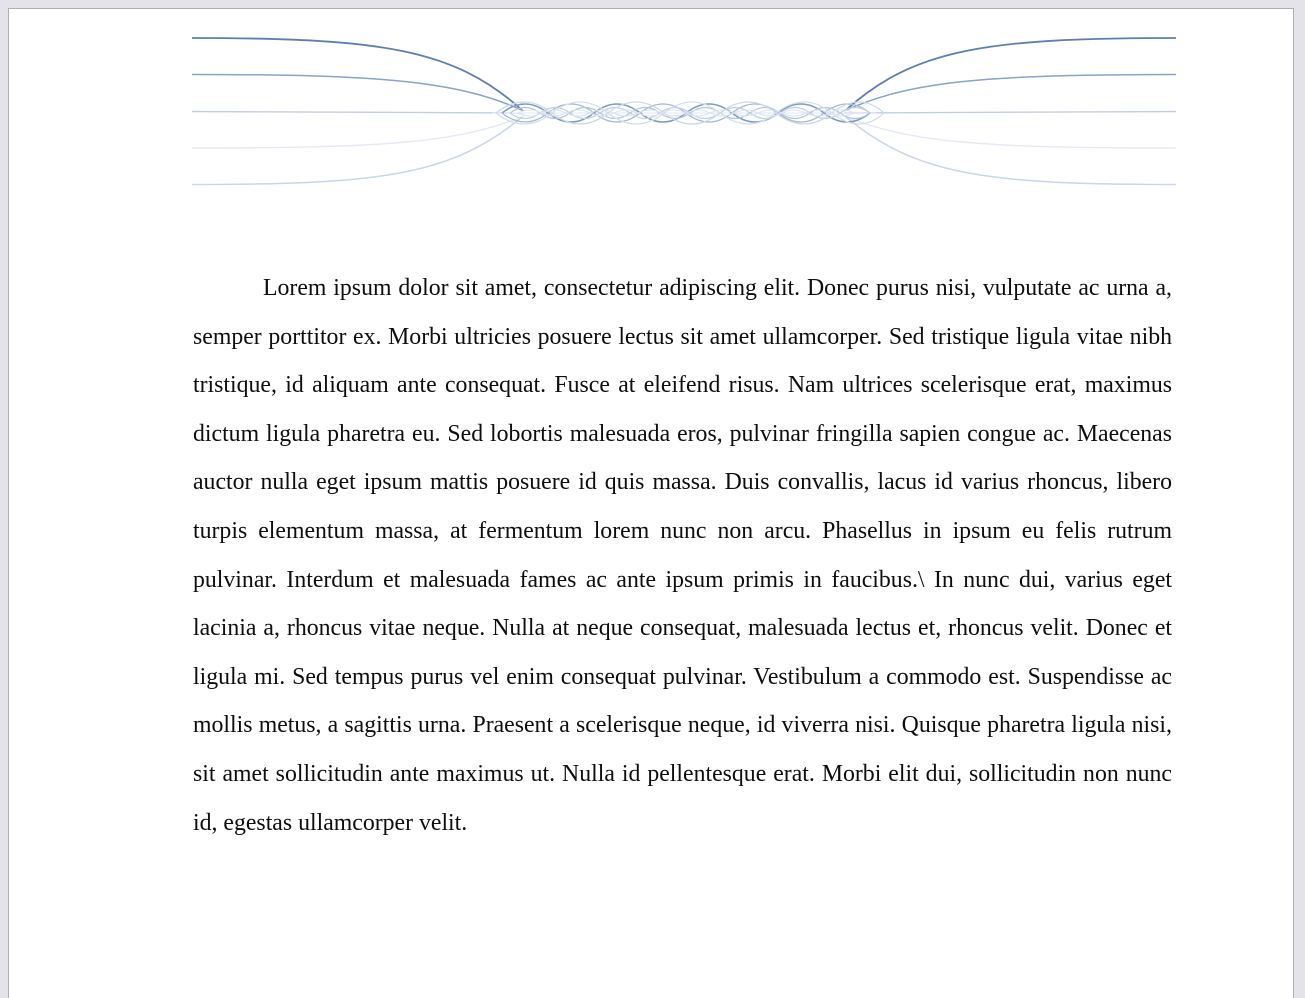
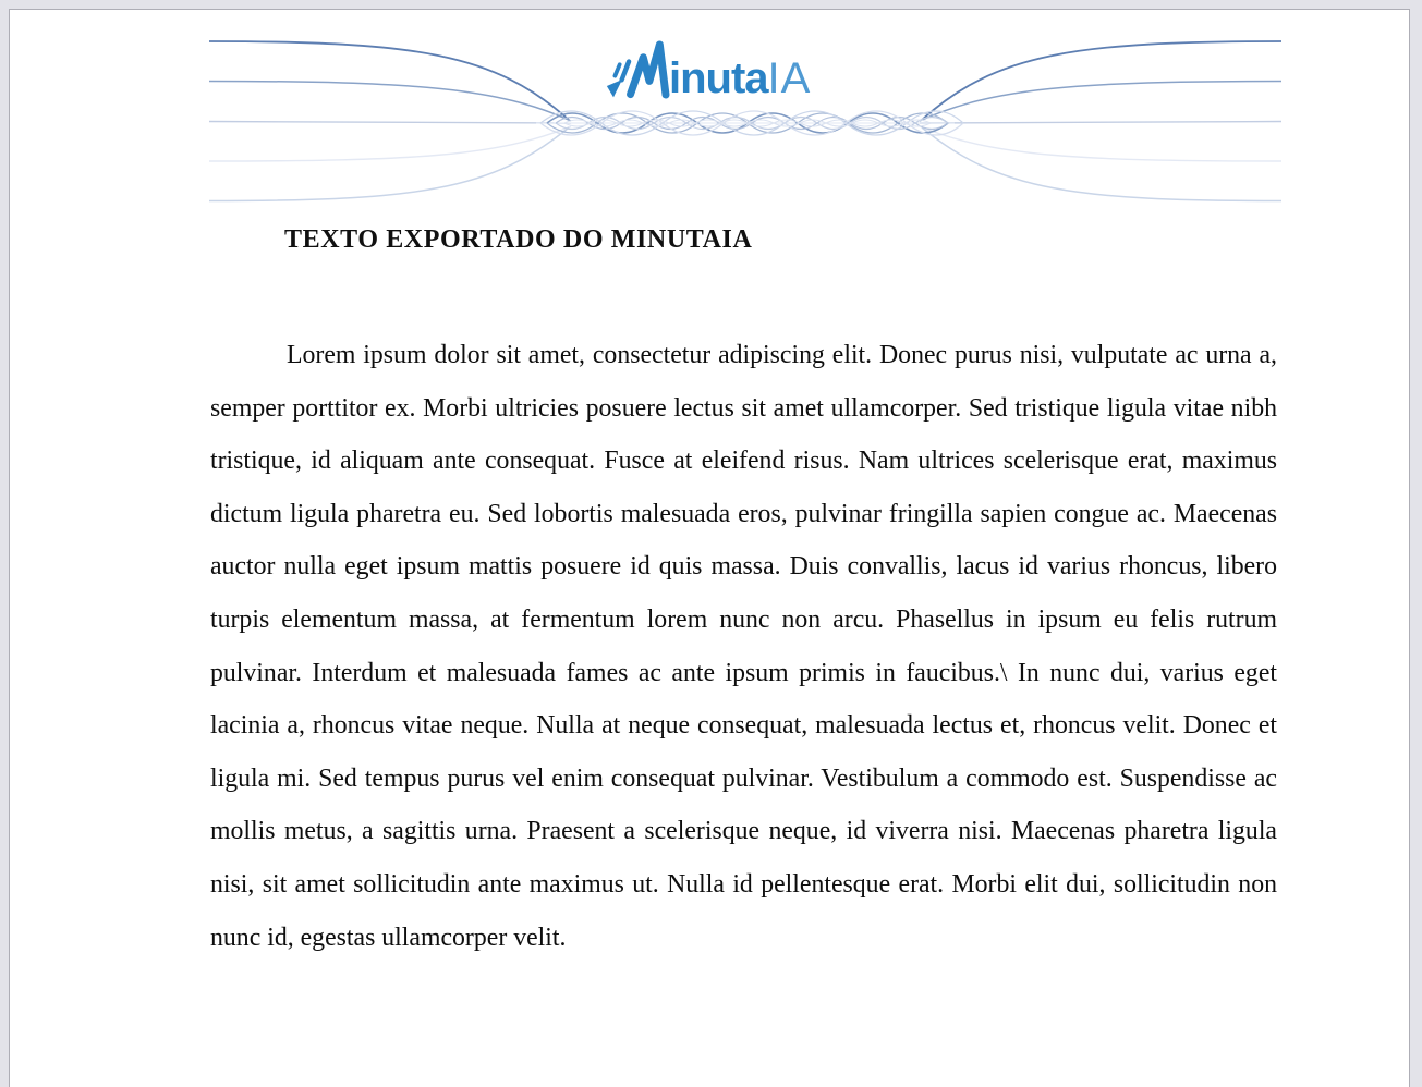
+ inutaIA
+ TEXTO EXPORTADO DO MINUTAIA
- Lorem ipsum dolor sit amet, consectetur adipiscing elit. Donec purus nisi, vulputate ac urna a, semper porttitor ex. Morbi ultricies posuere lectus sit amet ullamcorper. Sed tristique ligula vitae nibh tristique, id aliquam ante consequat. Fusce at eleifend risus. Nam ultrices scelerisque erat, maximus dictum ligula pharetra eu. Sed lobortis malesuada eros, pulvinar fringilla sapien congue ac. Maecenas auctor nulla eget ipsum mattis posuere id quis massa. Duis convallis, lacus id varius rhoncus, libero turpis elementum massa, at fermentum lorem nunc non arcu. Phasellus in ipsum eu felis rutrum pulvinar. Interdum et malesuada fames ac ante ipsum primis in faucibus.\ In nunc dui, varius eget lacinia a, rhoncus vitae neque. Nulla at neque consequat, malesuada lectus et, rhoncus velit. Donec et ligula mi. Sed tempus purus vel enim consequat pulvinar. Vestibulum a commodo est. Suspendisse ac mollis metus, a sagittis urna. Praesent a scelerisque neque, id viverra nisi. Quisque pharetra ligula nisi, sit amet sollicitudin ante maximus ut. Nulla id pellentesque erat. Morbi elit dui, sollicitudin non nunc id, egestas ullamcorper velit.
+ Lorem ipsum dolor sit amet, consectetur adipiscing elit. Donec purus nisi, vulputate ac urna a, semper porttitor ex. Morbi ultricies posuere lectus sit amet ullamcorper. Sed tristique ligula vitae nibh tristique, id aliquam ante consequat. Fusce at eleifend risus. Nam ultrices scelerisque erat, maximus dictum ligula pharetra eu. Sed lobortis malesuada eros, pulvinar fringilla sapien congue ac. Maecenas auctor nulla eget ipsum mattis posuere id quis massa. Duis convallis, lacus id varius rhoncus, libero turpis elementum massa, at fermentum lorem nunc non arcu. Phasellus in ipsum eu felis rutrum pulvinar. Interdum et malesuada fames ac ante ipsum primis in faucibus.\ In nunc dui, varius eget lacinia a, rhoncus vitae neque. Nulla at neque consequat, malesuada lectus et, rhoncus velit. Donec et ligula mi. Sed tempus purus vel enim consequat pulvinar. Vestibulum a commodo est. Suspendisse ac mollis metus, a sagittis urna. Praesent a scelerisque neque, id viverra nisi. Maecenas pharetra ligula nisi, sit amet sollicitudin ante maximus ut. Nulla id pellentesque erat. Morbi elit dui, sollicitudin non nunc id, egestas ullamcorper velit.
